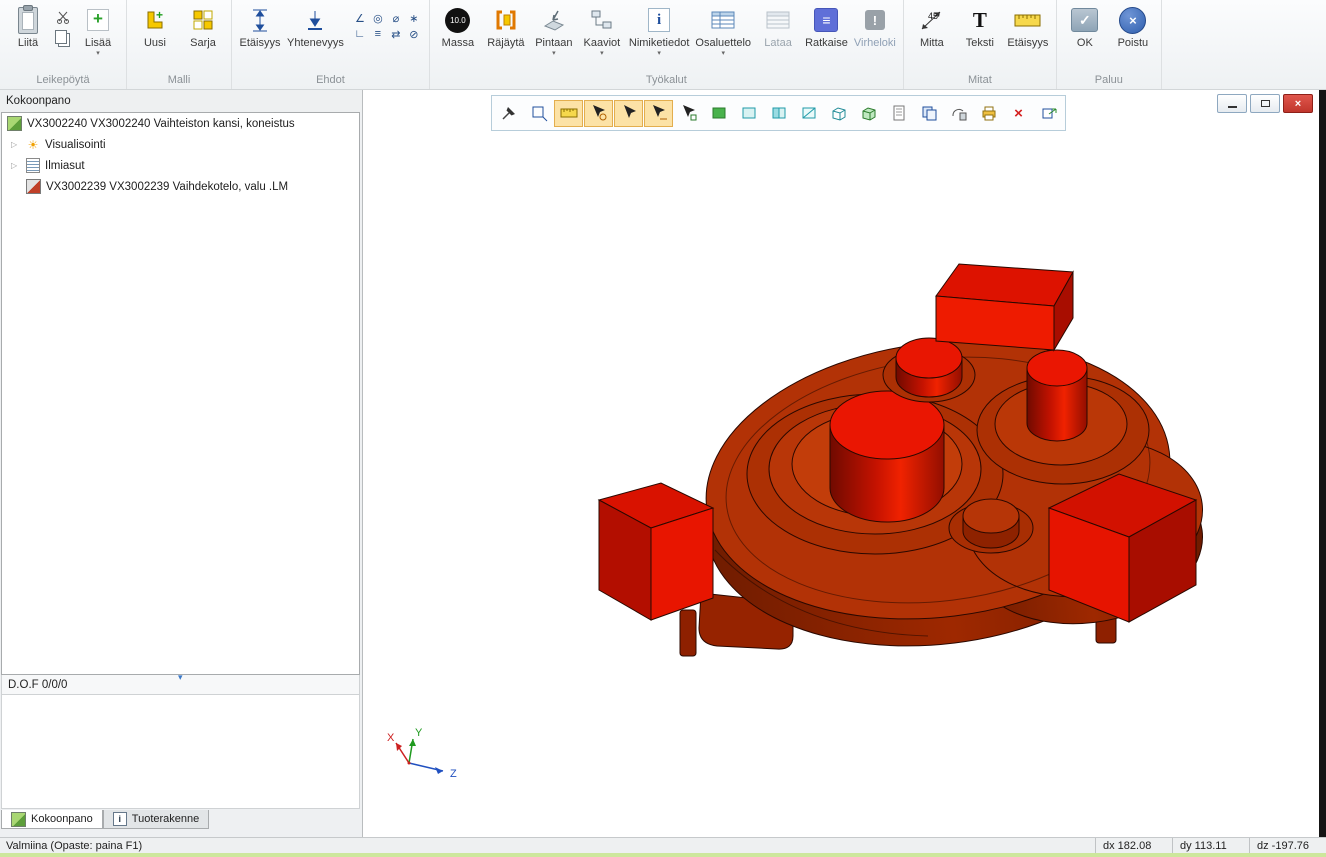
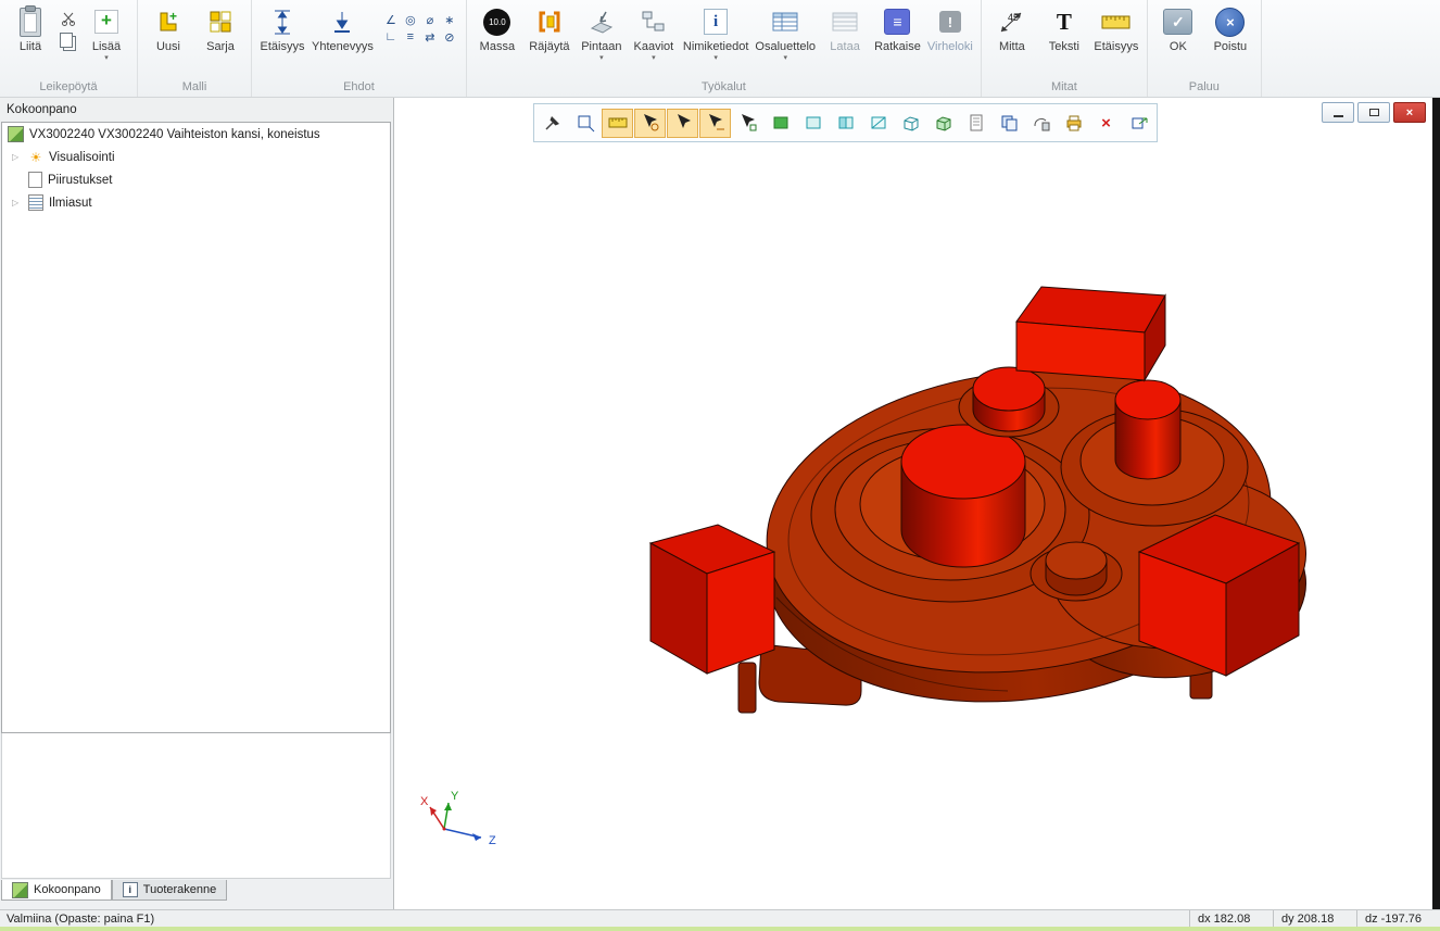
  Liitä
  +
  Lisää
  Leikepöytä
  +
  Uusi
  Sarja
  Malli
  Etäisyys
  Yhtenevyys
  ∠
  ◎
  ⌀
  ∗
  ∟
  ≡
  ⇄
  ⊘
  Ehdot
  10.0
  Massa
  Räjäytä
  Pintaan
  Kaaviot
  i
  Nimiketiedot
  Osaluettelo
  Lataa
  ≡
  Ratkaise
  !
  Virheloki
  Työkalut
  45
  Mitta
  T
  Teksti
  Etäisyys
  Mitat
  ✓
  OK
  ×
  Poistu
  Paluu
  Kokoonpano
  VX3002240 VX3002240 Vaihteiston kansi, koneistus
  ▷
  ☀
  Visualisointi
+ Piirustukset
  ▷
  Ilmiasut
- VX3002239 VX3002239 Vaihdekotelo, valu .LM
- ▾
- D.O.F 0/0/0
  Kokoonpano
  i
  Tuoterakenne
  X
  Y
  Z
  ×
  ×
  Valmiina (Opaste: paina F1)
  dx 182.08
- dy 113.11
+ dy 208.18
  dz -197.76
